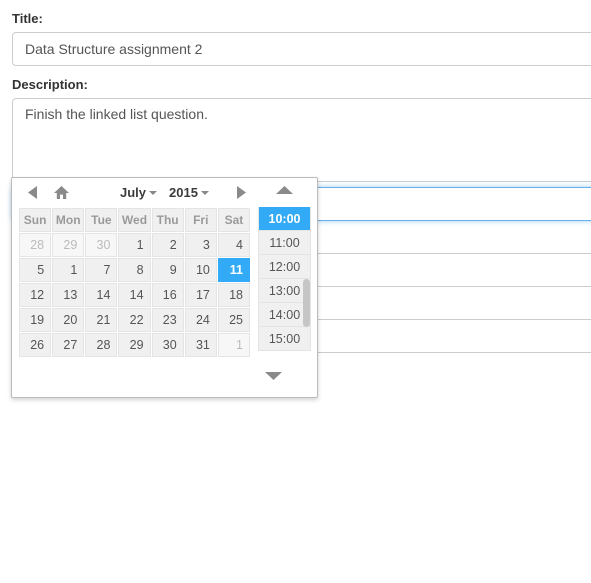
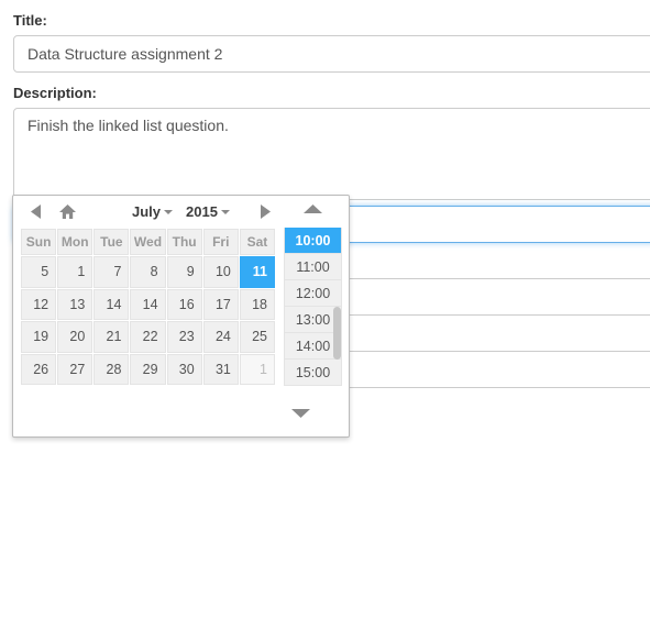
  Title:
  Data Structure assignment 2
  Description:
  Finish the linked list question.
  July
  2015
  Sun	Mon	Tue	Wed	Thu	Fri	Sat
- 28	29	30	1	2	3	4
  5	1	7	8	9	10	11
  12	13	14	14	16	17	18
  19	20	21	22	23	24	25
  26	27	28	29	30	31	1
  10:00
  11:00
  12:00
  13:00
  14:00
  15:00
